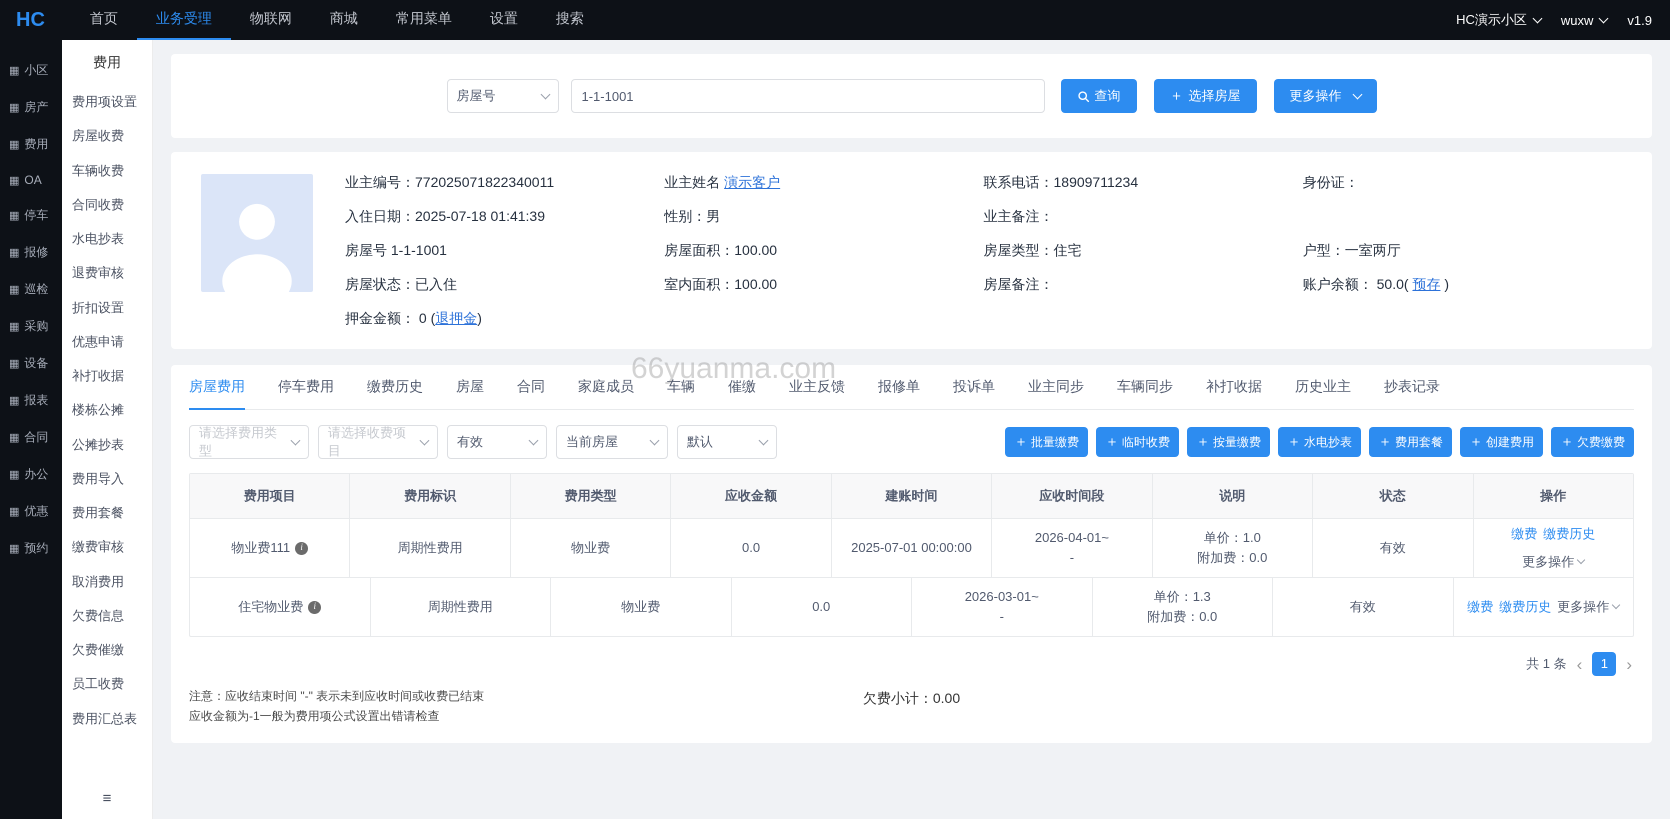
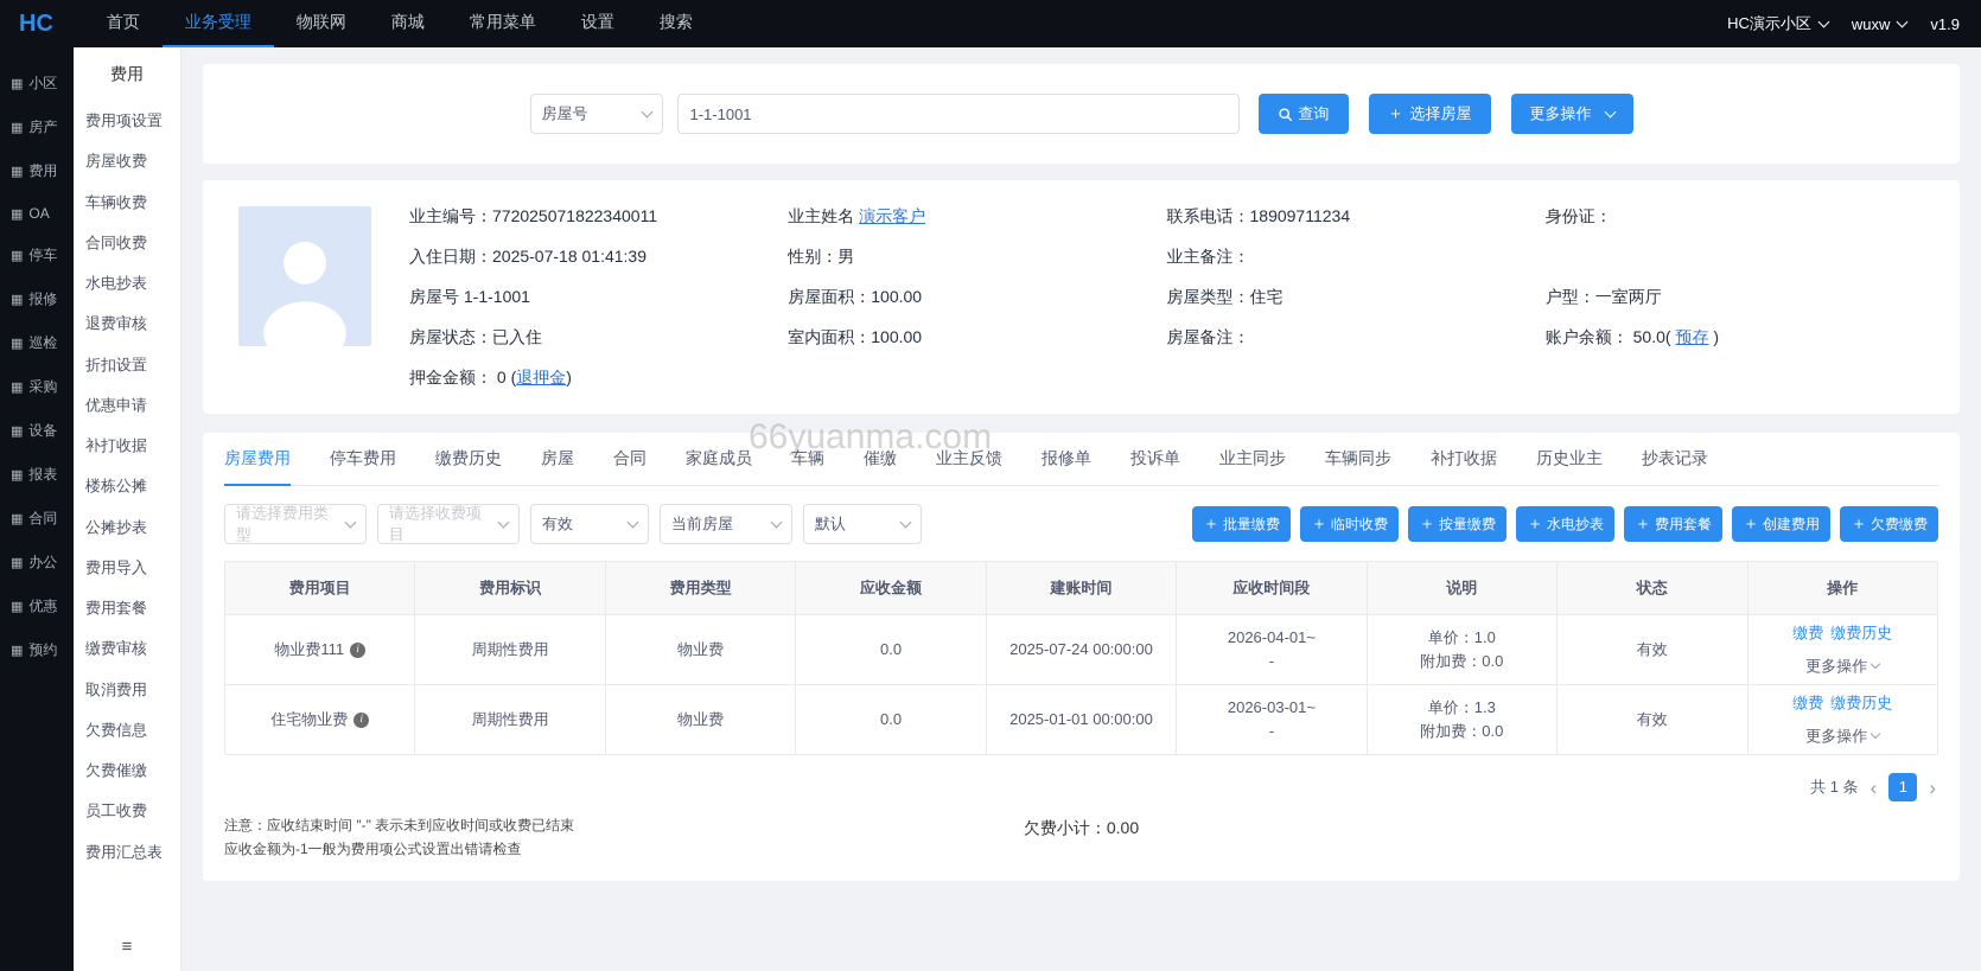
  HC
  首页
  业务受理
  物联网
  商城
  常用菜单
  设置
  搜索
  HC演示小区
  wuxw
  v1.9
  ▦
  小区
  ▦
  房产
  ▦
  费用
  ▦
  OA
  ▦
  停车
  ▦
  报修
  ▦
  巡检
  ▦
  采购
  ▦
  设备
  ▦
  报表
  ▦
  合同
  ▦
  办公
  ▦
  优惠
  ▦
  预约
  费用
  费用项设置
  房屋收费
  车辆收费
  合同收费
  水电抄表
  退费审核
  折扣设置
  优惠申请
  补打收据
  楼栋公摊
  公摊抄表
  费用导入
  费用套餐
  缴费审核
  取消费用
  欠费信息
  欠费催缴
  员工收费
  费用汇总表
  ≡
  66yuanma.com
  房屋号
  1-1-1001
  查询
  ＋
  选择房屋
  更多操作
  业主编号：772025071822340011
  业主姓名 演示客户
  联系电话：18909711234
  身份证：
  入住日期：2025-07-18 01:41:39
  性别：男
  业主备注：
  房屋号 1-1-1001
  房屋面积：100.00
  房屋类型：住宅
  户型：一室两厅
  房屋状态：已入住
  室内面积：100.00
  房屋备注：
  账户余额： 50.0( 预存 )
  押金金额： 0 (退押金)
  房屋费用
  停车费用
  缴费历史
  房屋
  合同
  家庭成员
  车辆
  催缴
  业主反馈
  报修单
  投诉单
  业主同步
  车辆同步
  补打收据
  历史业主
  抄表记录
  请选择费用类型
  请选择收费项目
  有效
  当前房屋
  默认
  ＋
  批量缴费
  ＋
  临时收费
  ＋
  按量缴费
  ＋
  水电抄表
  ＋
  费用套餐
  ＋
  创建费用
  ＋
  欠费缴费
  费用项目
  费用标识
  费用类型
  应收金额
  建账时间
  应收时间段
  说明
  状态
  操作
  物业费111
  i
  周期性费用
  物业费
  0.0
- 2025-07-01 00:00:00
+ 2025-07-24 00:00:00
  2026-04-01~
  -
  单价：1.0
  附加费：0.0
  有效
  缴费
  缴费历史
  更多操作
  住宅物业费
  i
  周期性费用
  物业费
  0.0
+ 2025-01-01 00:00:00
  2026-03-01~
  -
  单价：1.3
  附加费：0.0
  有效
  缴费
  缴费历史
  更多操作
  共 1 条
  ‹
  1
  ›
  注意：应收结束时间 "-" 表示未到应收时间或收费已结束
  应收金额为-1一般为费用项公式设置出错请检查
  欠费小计：0.00
